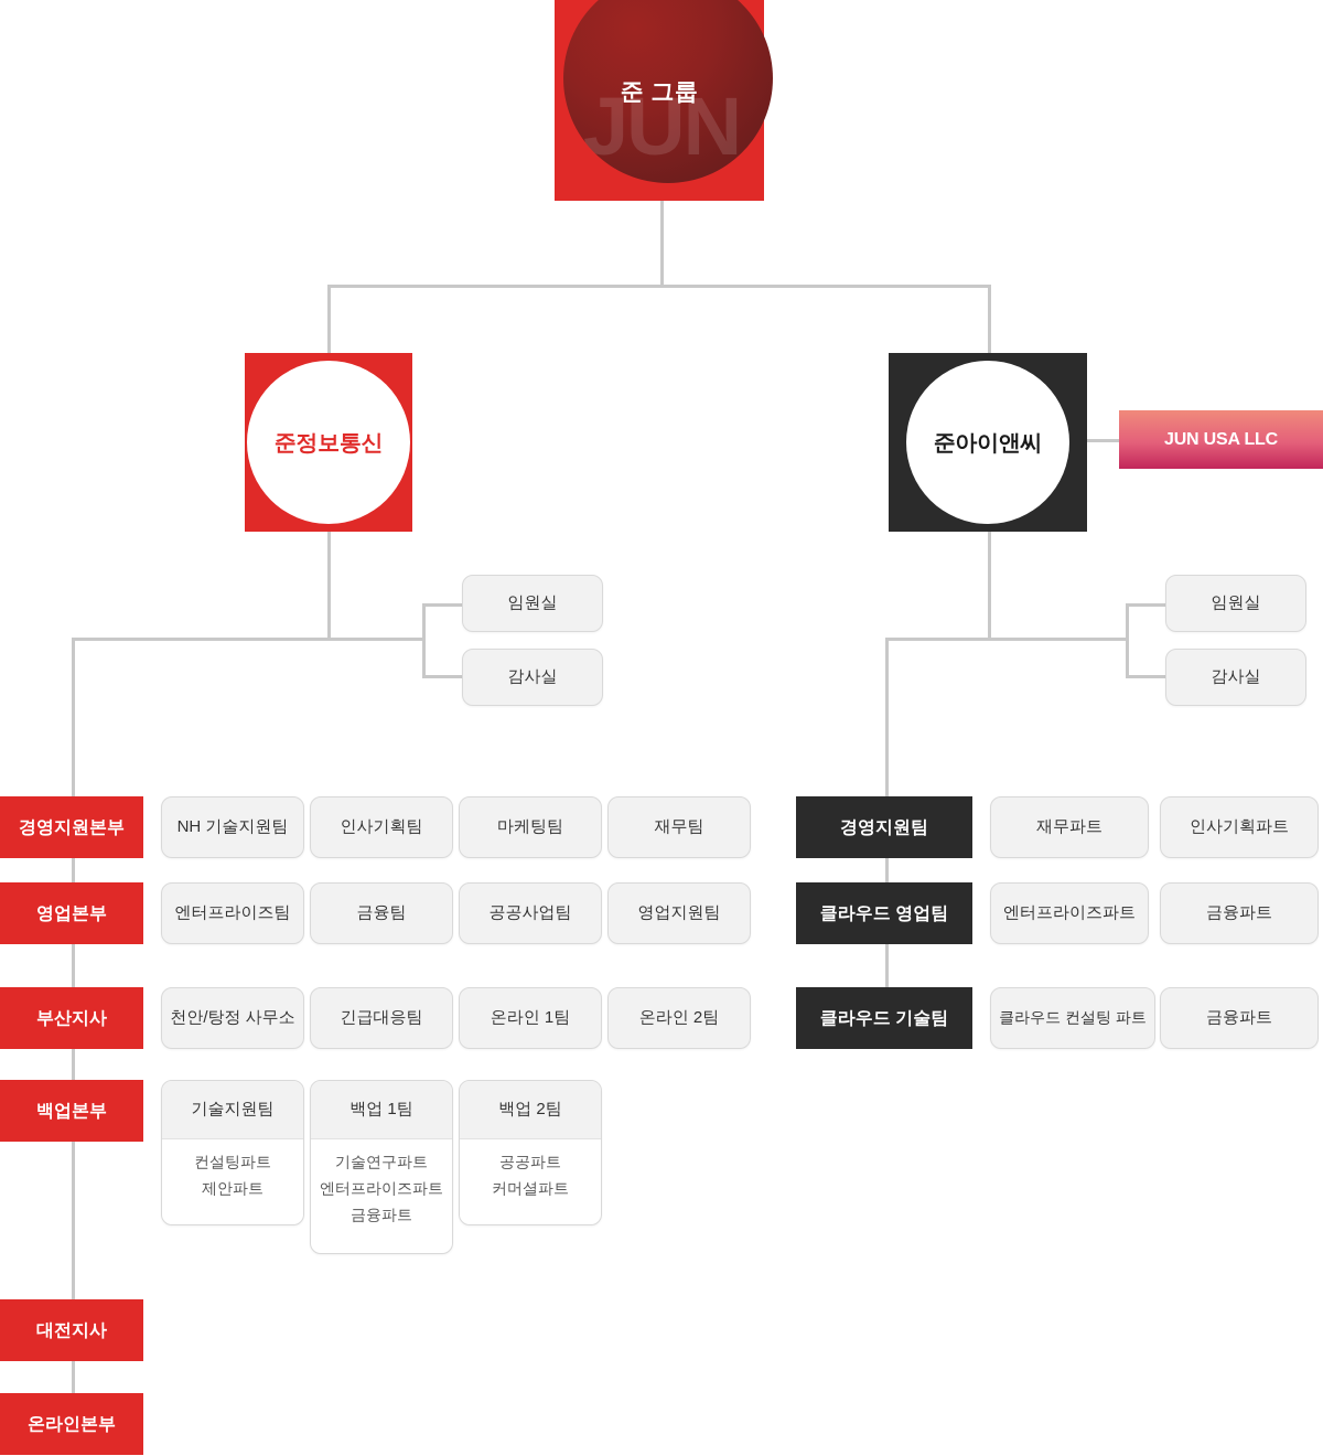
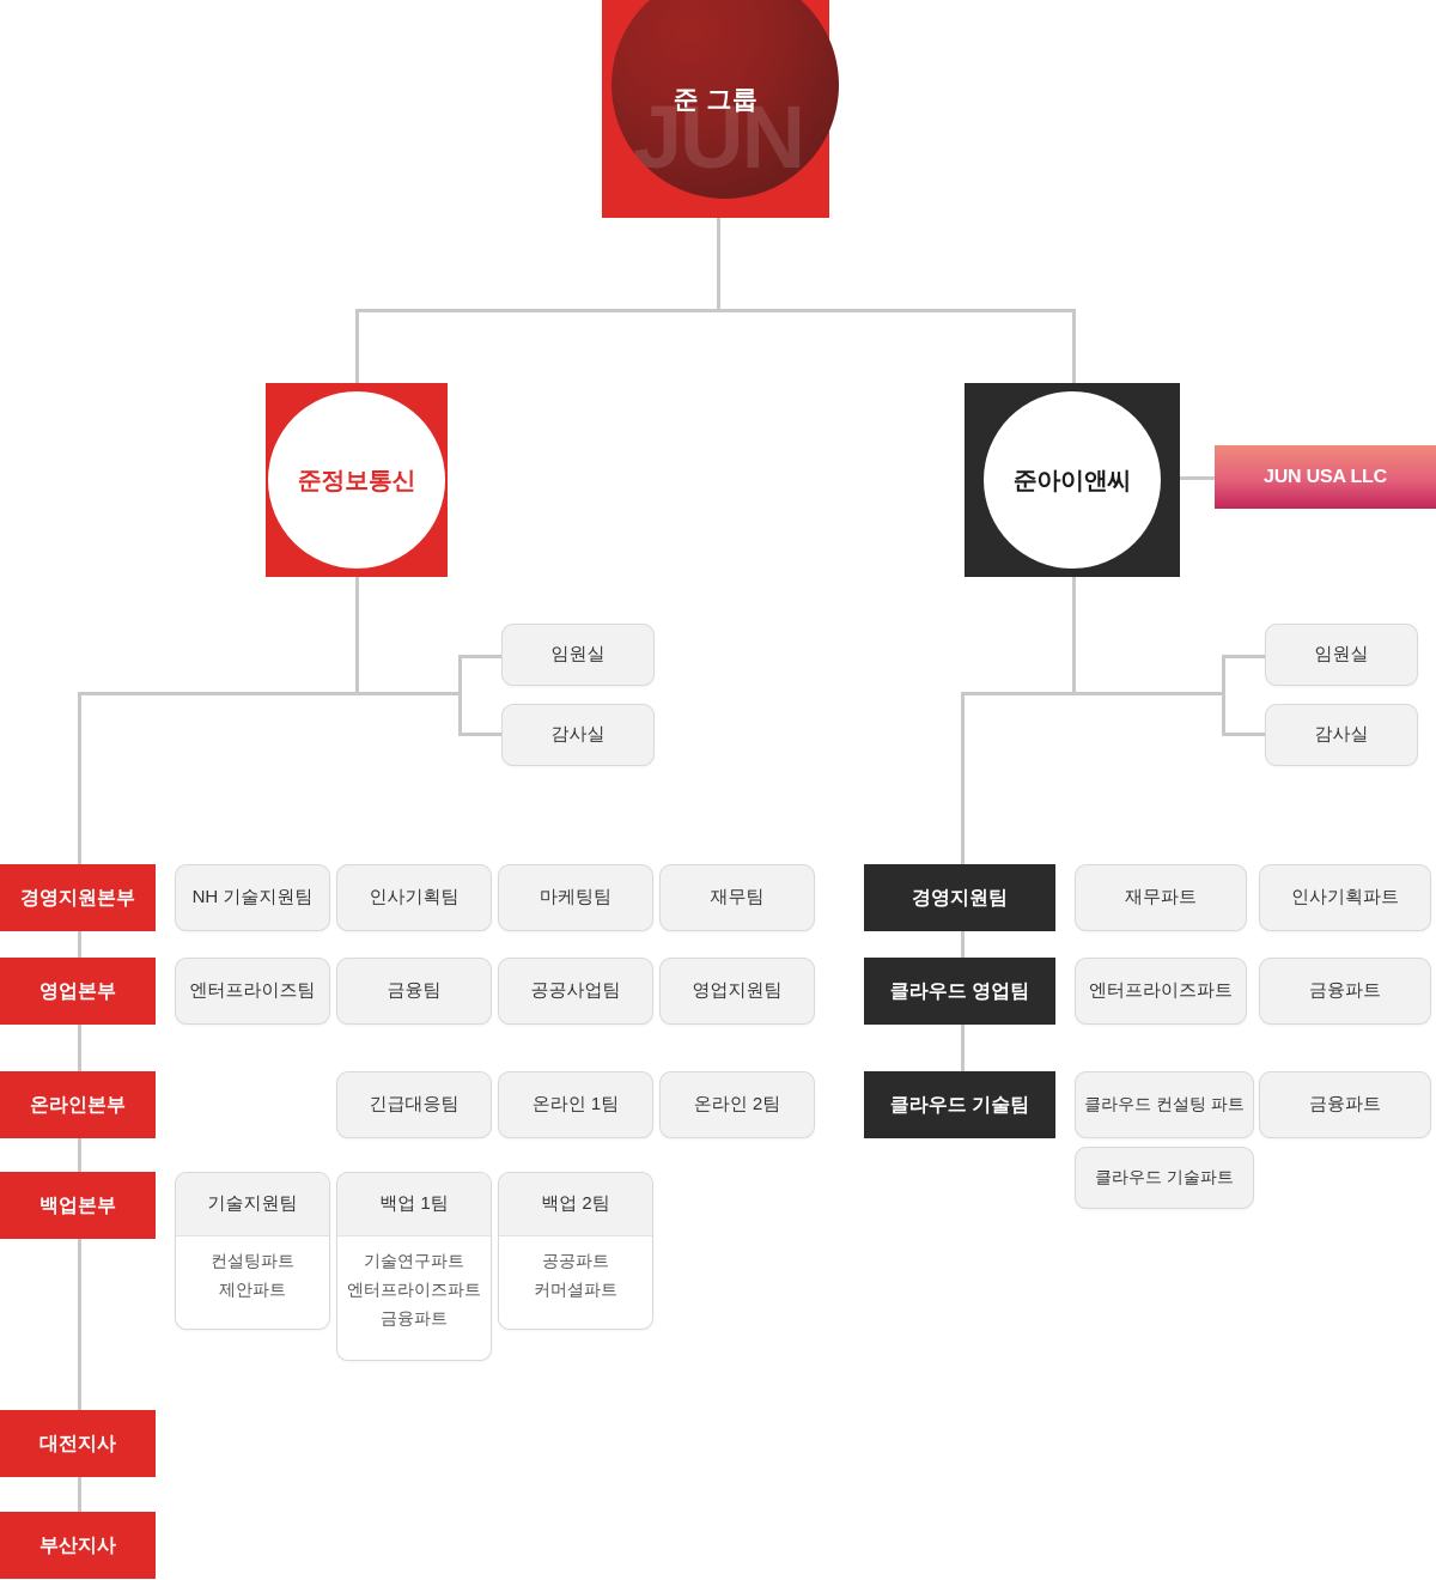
  JUN
  준 그룹
  준정보통신
  준아이앤씨
  JUN USA LLC
  임원실
  감사실
  임원실
  감사실
  경영지원본부
  영업본부
- 부산지사
+ 온라인본부
  백업본부
  대전지사
- 온라인본부
+ 부산지사
  NH 기술지원팀
  인사기획팀
  마케팅팀
  재무팀
  엔터프라이즈팀
  금융팀
  공공사업팀
  영업지원팀
- 천안/탕정 사무소
  긴급대응팀
  온라인 1팀
  온라인 2팀
  기술지원팀
  컨설팅파트
  제안파트
  백업 1팀
  기술연구파트
  엔터프라이즈파트
  금융파트
  백업 2팀
  공공파트
  커머셜파트
  경영지원팀
  클라우드 영업팀
  클라우드 기술팀
  재무파트
  인사기획파트
  엔터프라이즈파트
  금융파트
  클라우드 컨설팅 파트
  금융파트
+ 클라우드 기술파트
